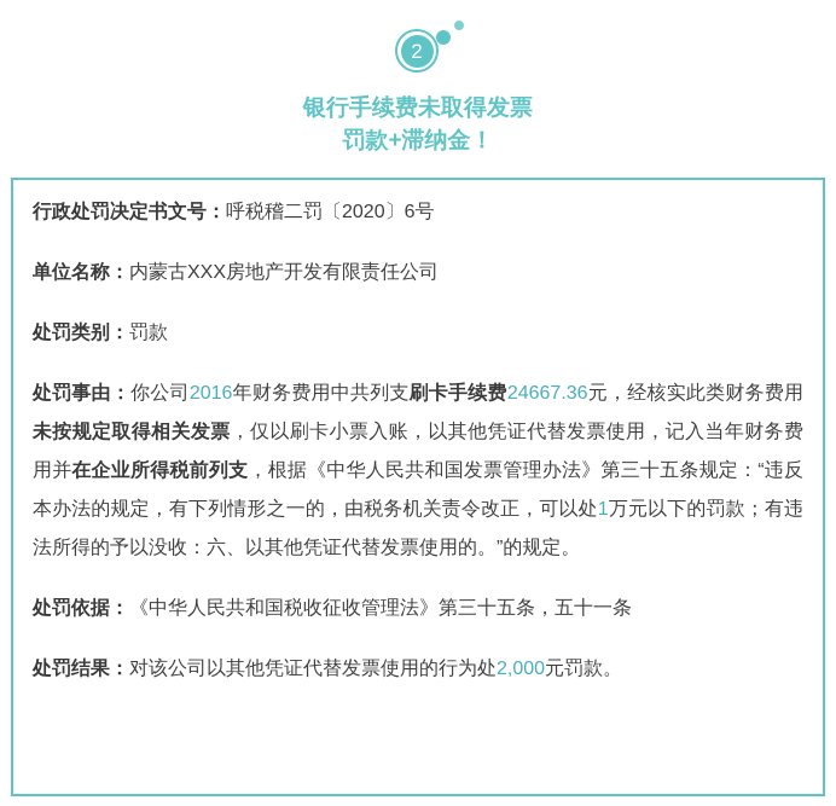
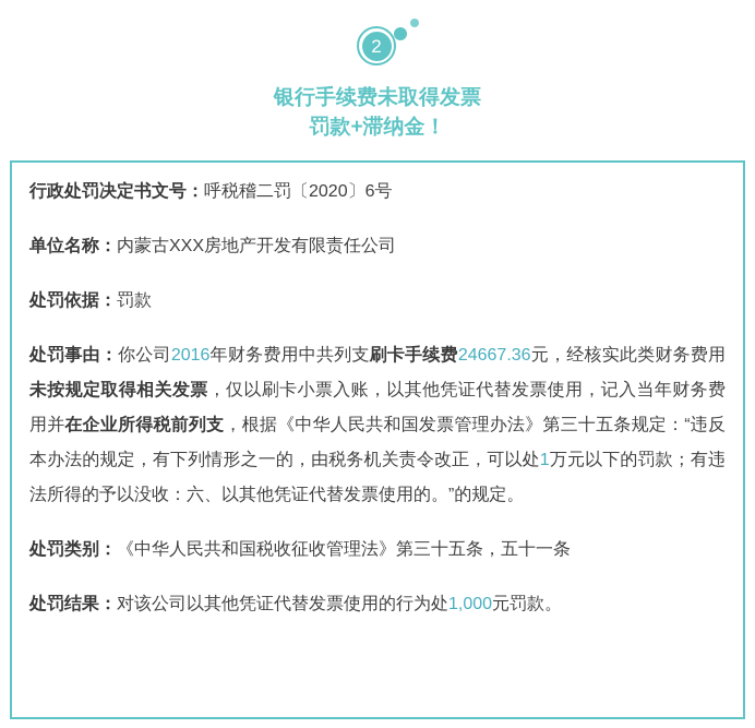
  2
  银行手续费未取得发票
  罚款+滞纳金！
  行政处罚决定书文号：呼税稽二罚〔2020〕6号
  单位名称：内蒙古XXX房地产开发有限责任公司
- 处罚类别：罚款
+ 处罚依据：罚款
  处罚事由：你公司2016年财务费用中共列支刷卡手续费24667.36元，经核实此类财务费用未按规定取得相关发票，仅以刷卡小票入账，以其他凭证代替发票使用，记入当年财务费用并在企业所得税前列支，根据《中华人民共和国发票管理办法》第三十五条规定：“违反本办法的规定，有下列情形之一的，由税务机关责令改正，可以处1万元以下的罚款；有违法所得的予以没收：六、以其他凭证代替发票使用的。”的规定。
- 处罚依据：《中华人民共和国税收征收管理法》第三十五条，五十一条
+ 处罚类别：《中华人民共和国税收征收管理法》第三十五条，五十一条
- 处罚结果：对该公司以其他凭证代替发票使用的行为处2,000元罚款。
+ 处罚结果：对该公司以其他凭证代替发票使用的行为处1,000元罚款。
